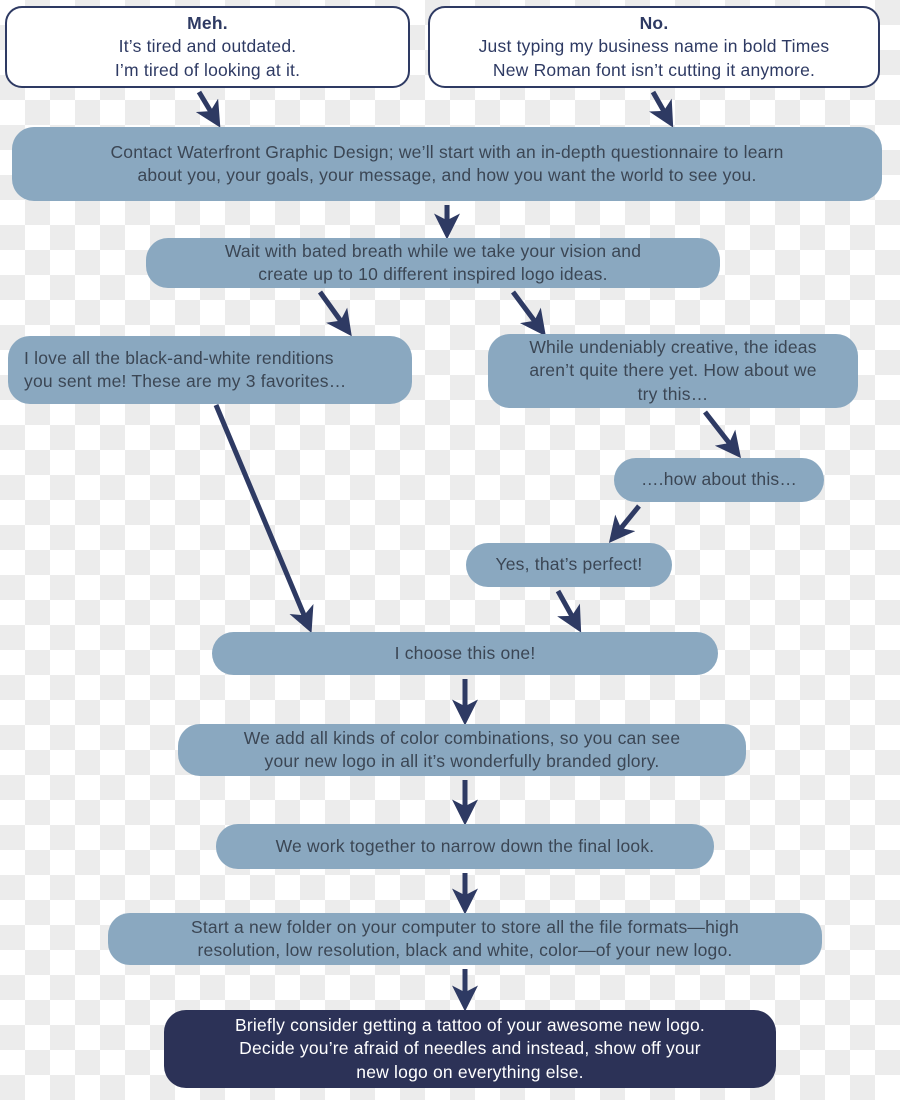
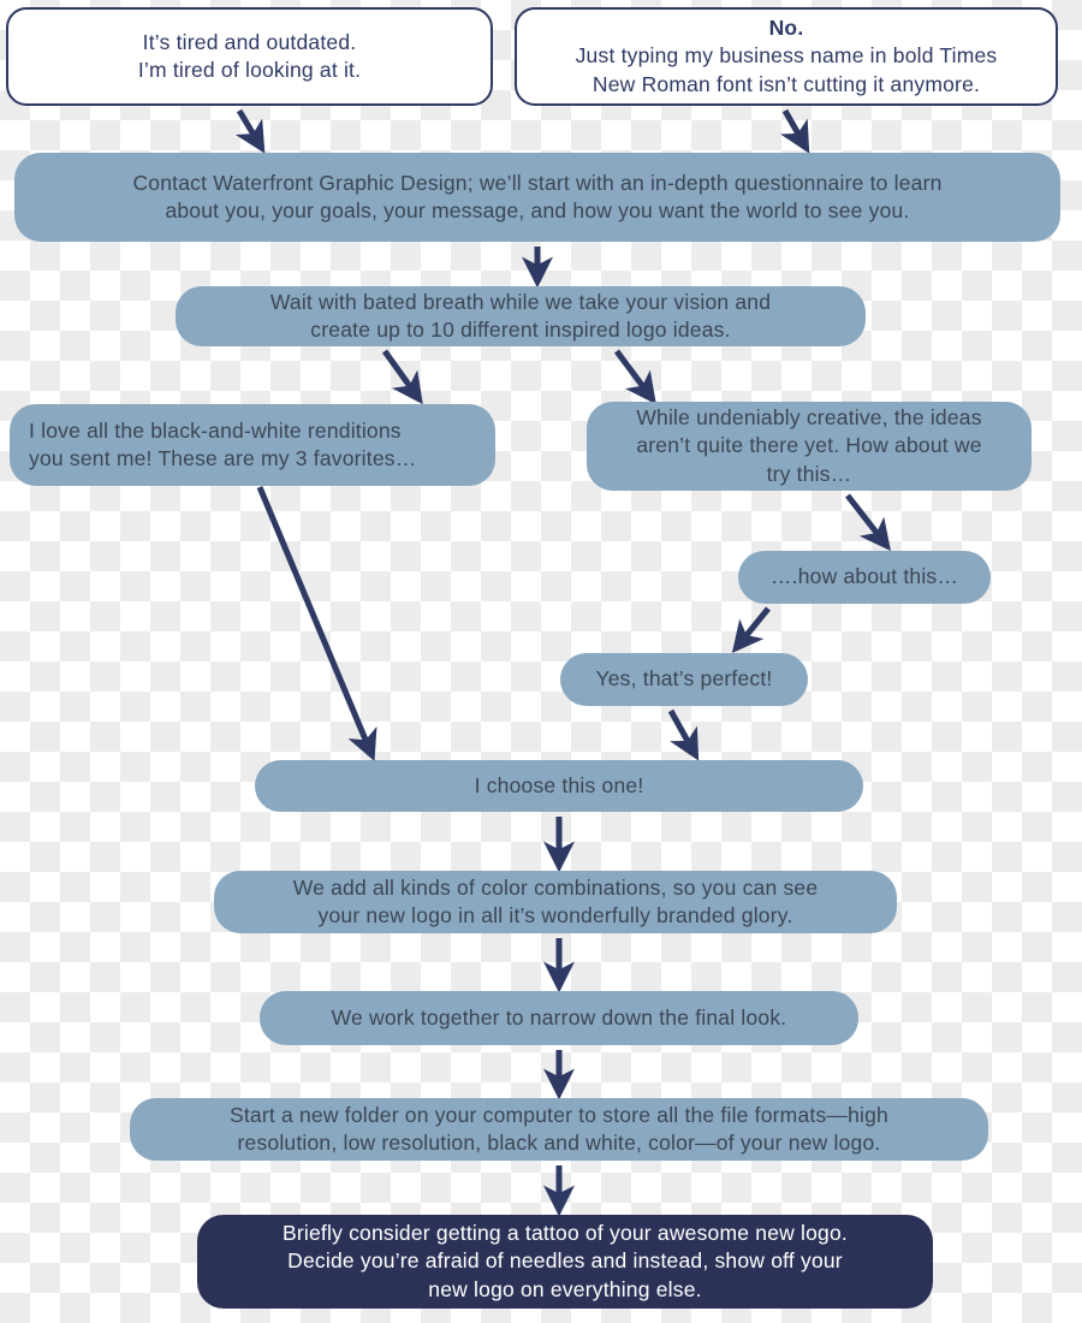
- Meh.
  It’s tired and outdated.
  I’m tired of looking at it.
  No.
  Just typing my business name in bold Times
  New Roman font isn’t cutting it anymore.
  Contact Waterfront Graphic Design; we’ll start with an in-depth questionnaire to learn
  about you, your goals, your message, and how you want the world to see you.
  Wait with bated breath while we take your vision and
  create up to 10 different inspired logo ideas.
  I love all the black-and-white renditions
  you sent me! These are my 3 favorites…
  While undeniably creative, the ideas
  aren’t quite there yet. How about we
  try this…
  ….how about this…
  Yes, that’s perfect!
  I choose this one!
  We add all kinds of color combinations, so you can see
  your new logo in all it’s wonderfully branded glory.
  We work together to narrow down the final look.
  Start a new folder on your computer to store all the file formats—high
  resolution, low resolution, black and white, color—of your new logo.
  Briefly consider getting a tattoo of your awesome new logo.
  Decide you’re afraid of needles and instead, show off your
  new logo on everything else.
